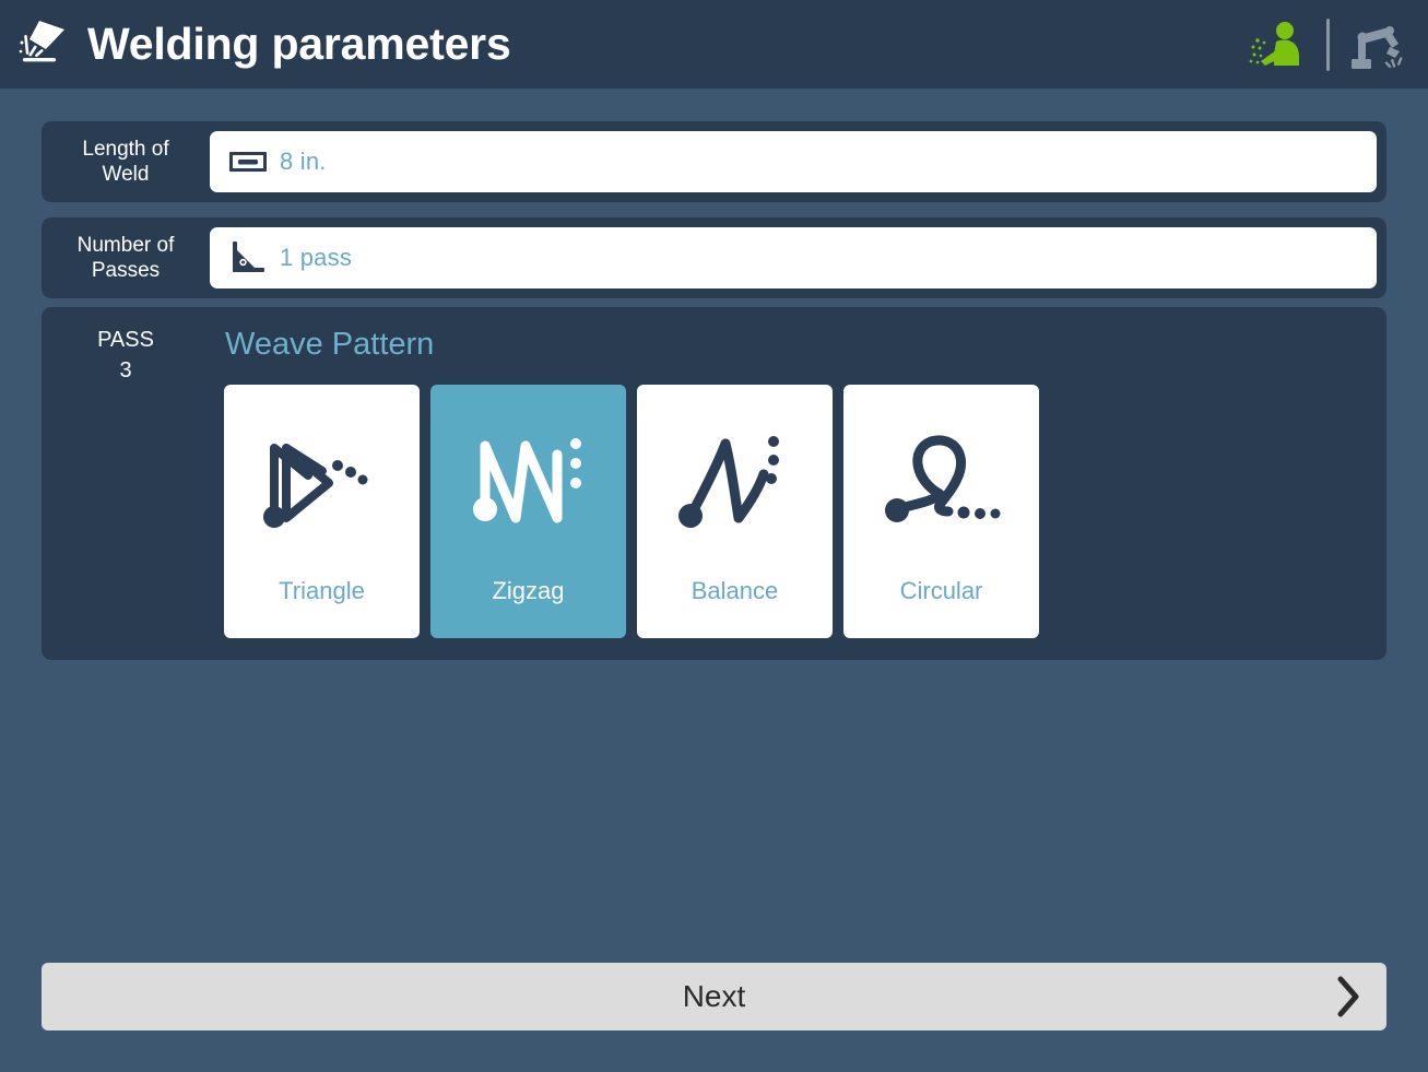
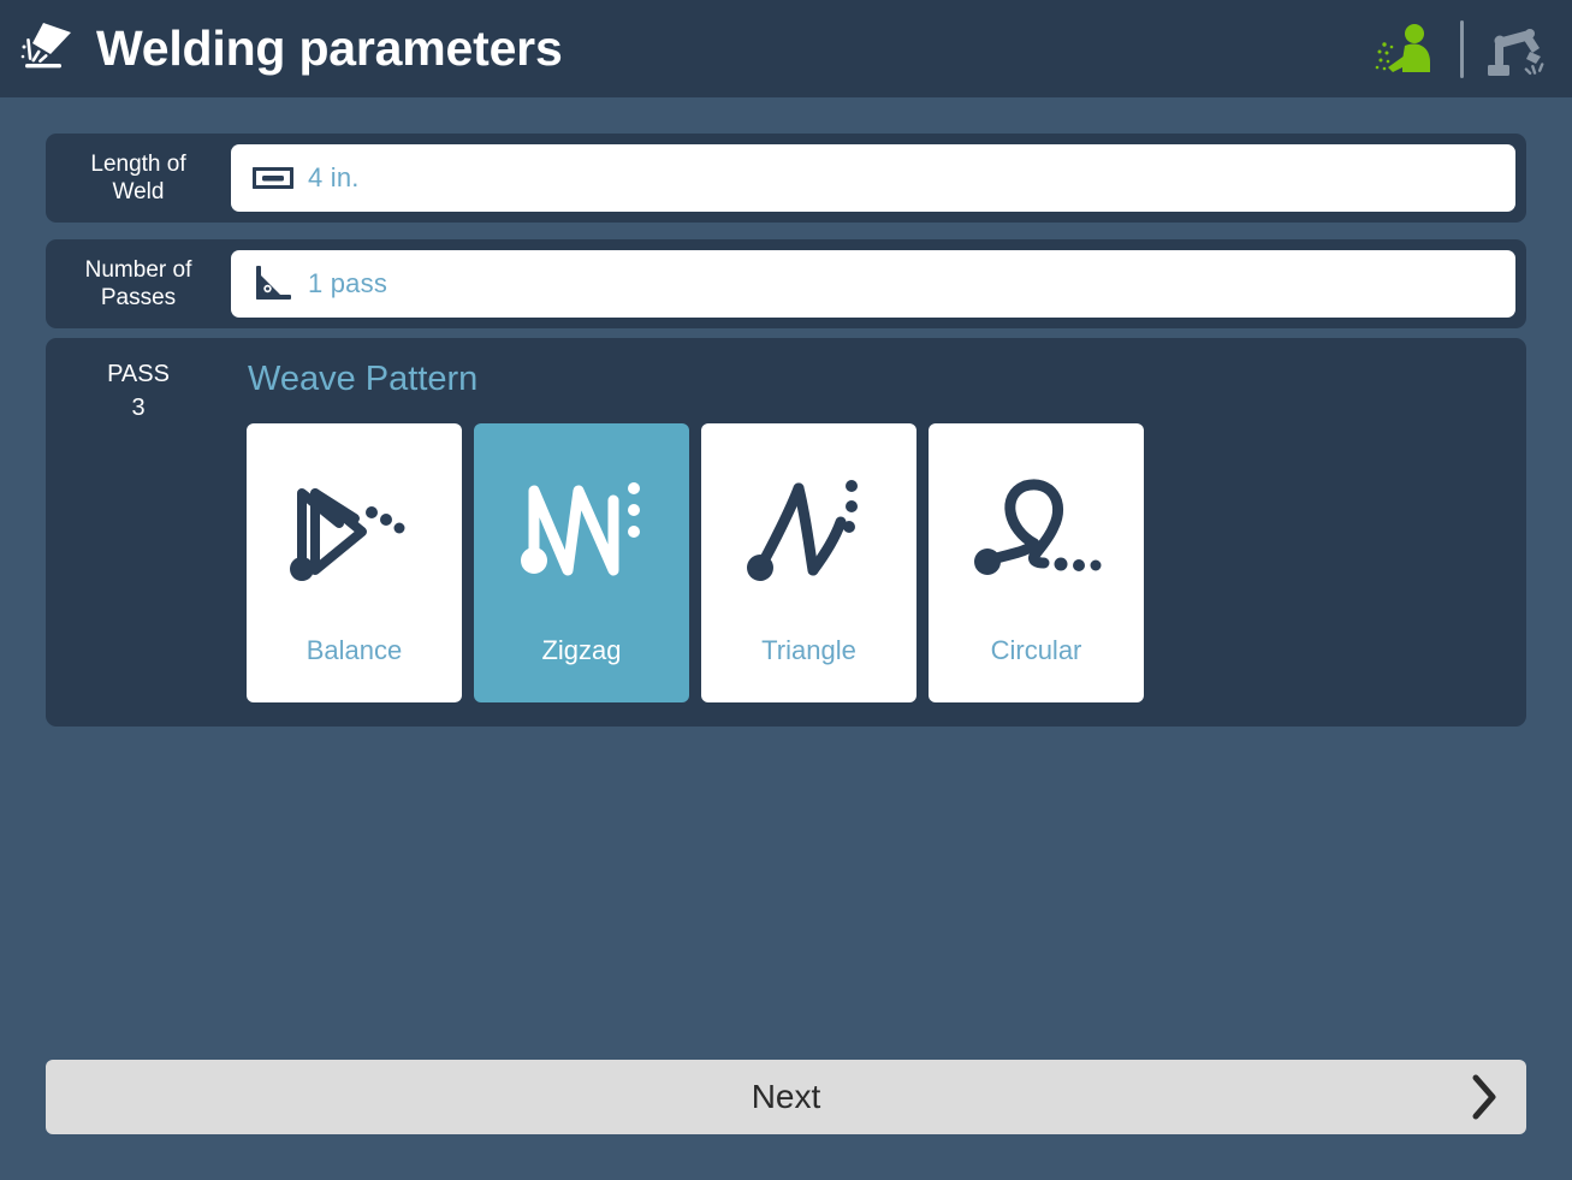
  Welding parameters
  Length of
  Weld
- 8 in.
+ 4 in.
  Number of
  Passes
  1 pass
  PASS
  3
  Weave Pattern
- Triangle
+ Balance
  Zigzag
- Balance
+ Triangle
  Circular
  Next
